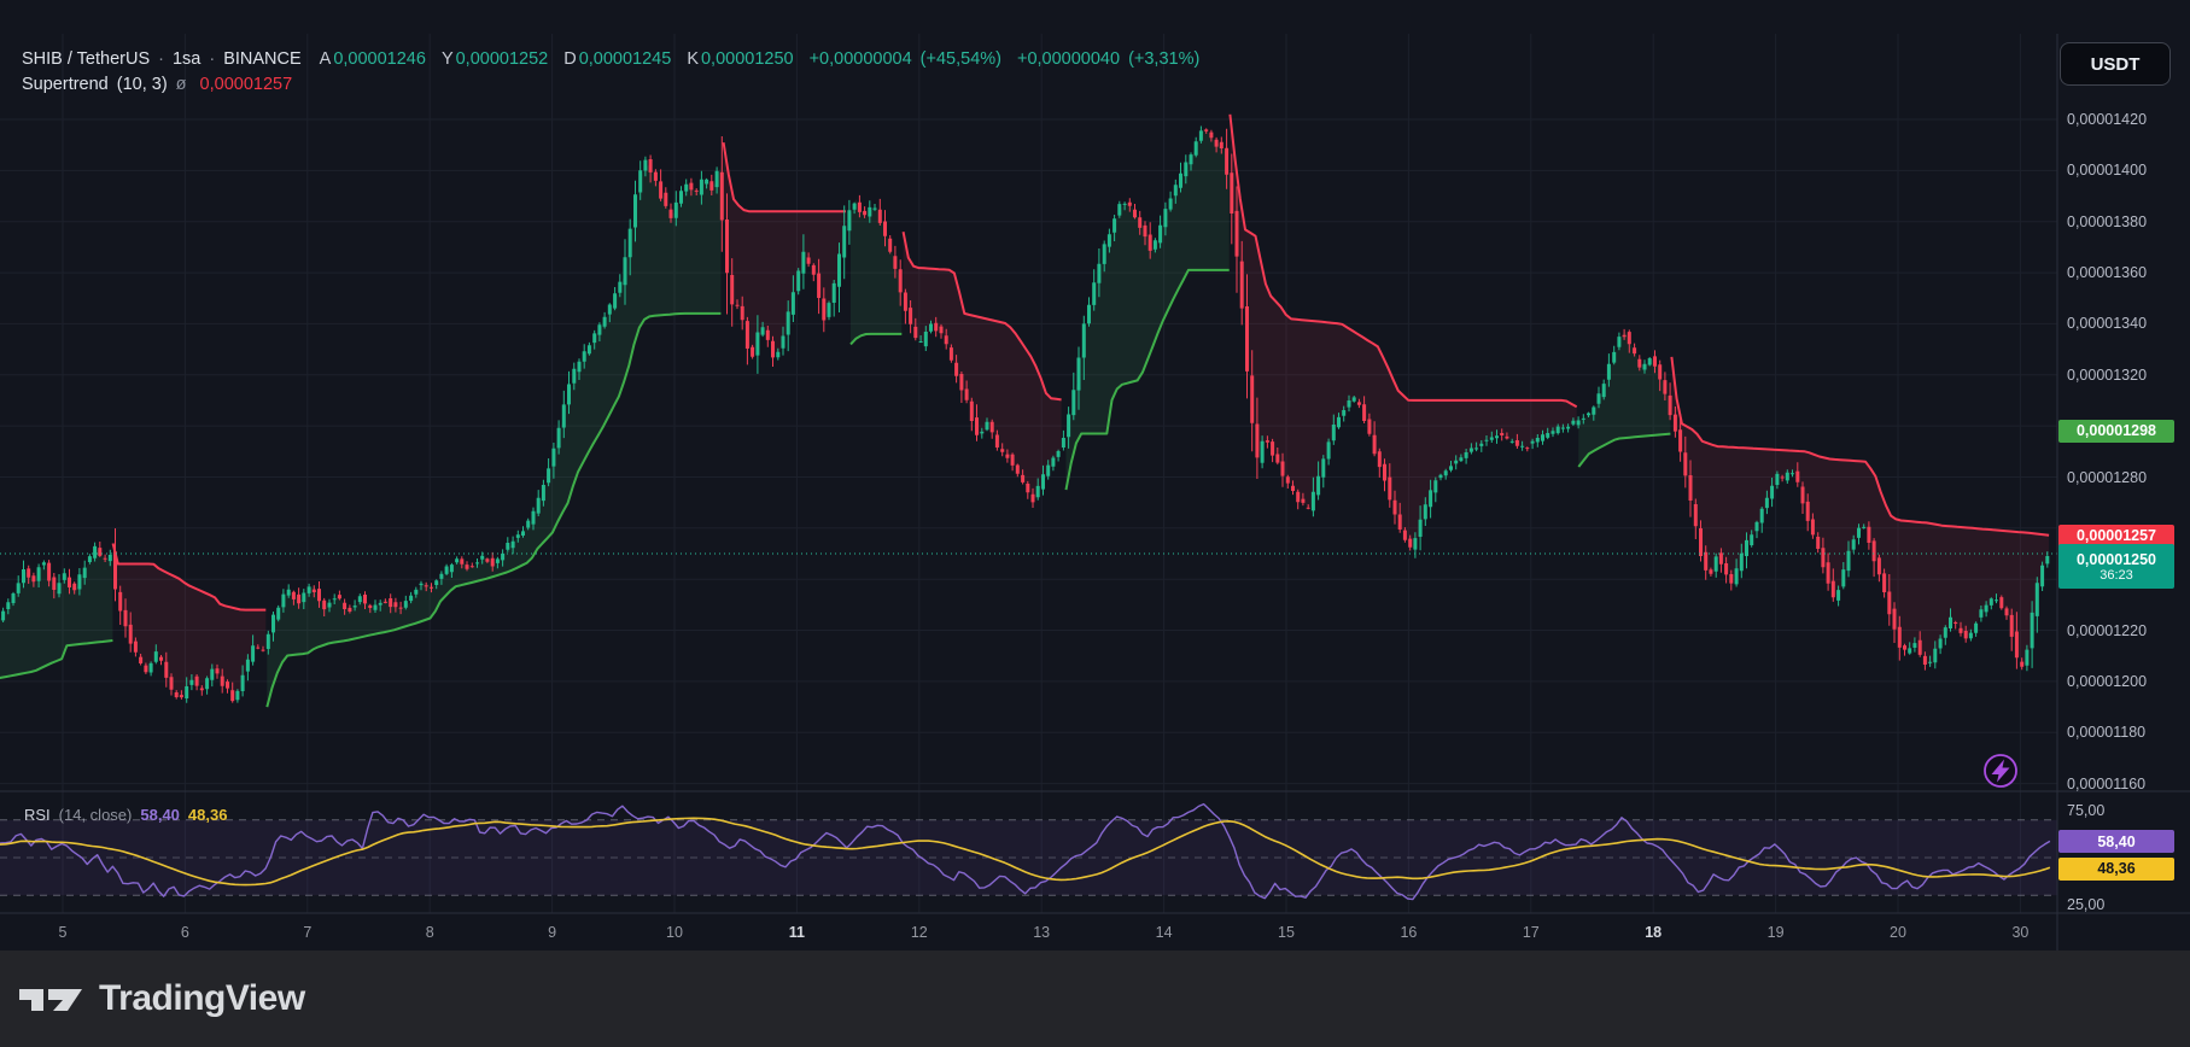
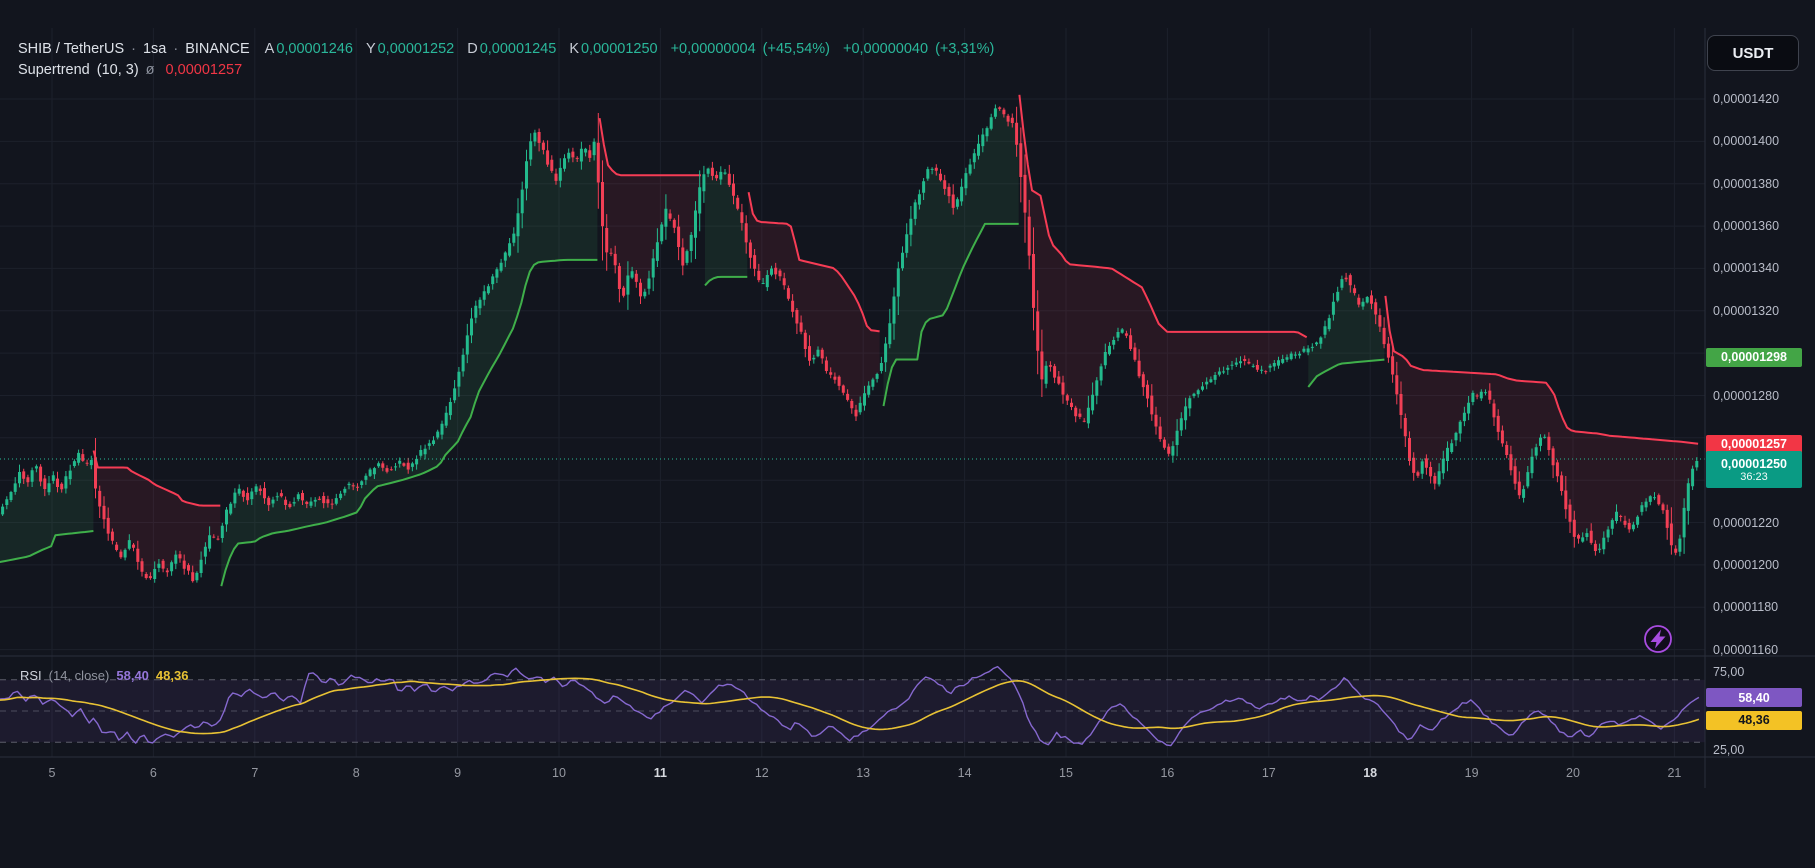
  SHIB / TetherUS
  ·
  1sa
  ·
  BINANCE
  A
  0,00001246
  Y
  0,00001252
  D
  0,00001245
  K
  0,00001250
  +0,00000004
  (+45,54%)
  +0,00000040
  (+3,31%)
  Supertrend
  (10, 3)
  ø
  0,00001257
  RSI
  (14, close)
  58,40
  48,36
  USDT
  0,00001420
  0,00001400
  0,00001380
  0,00001360
  0,00001340
  0,00001320
  0,00001280
  0,00001220
  0,00001200
  0,00001180
  0,00001160
  75,00
  25,00
  5
  6
  7
  8
  9
  10
  11
  12
  13
  14
  15
  16
  17
  18
  19
  20
- 30
+ 21
  0,00001298
  0,00001257
  0,00001250
  36:23
  58,40
  48,36
- TradingView
